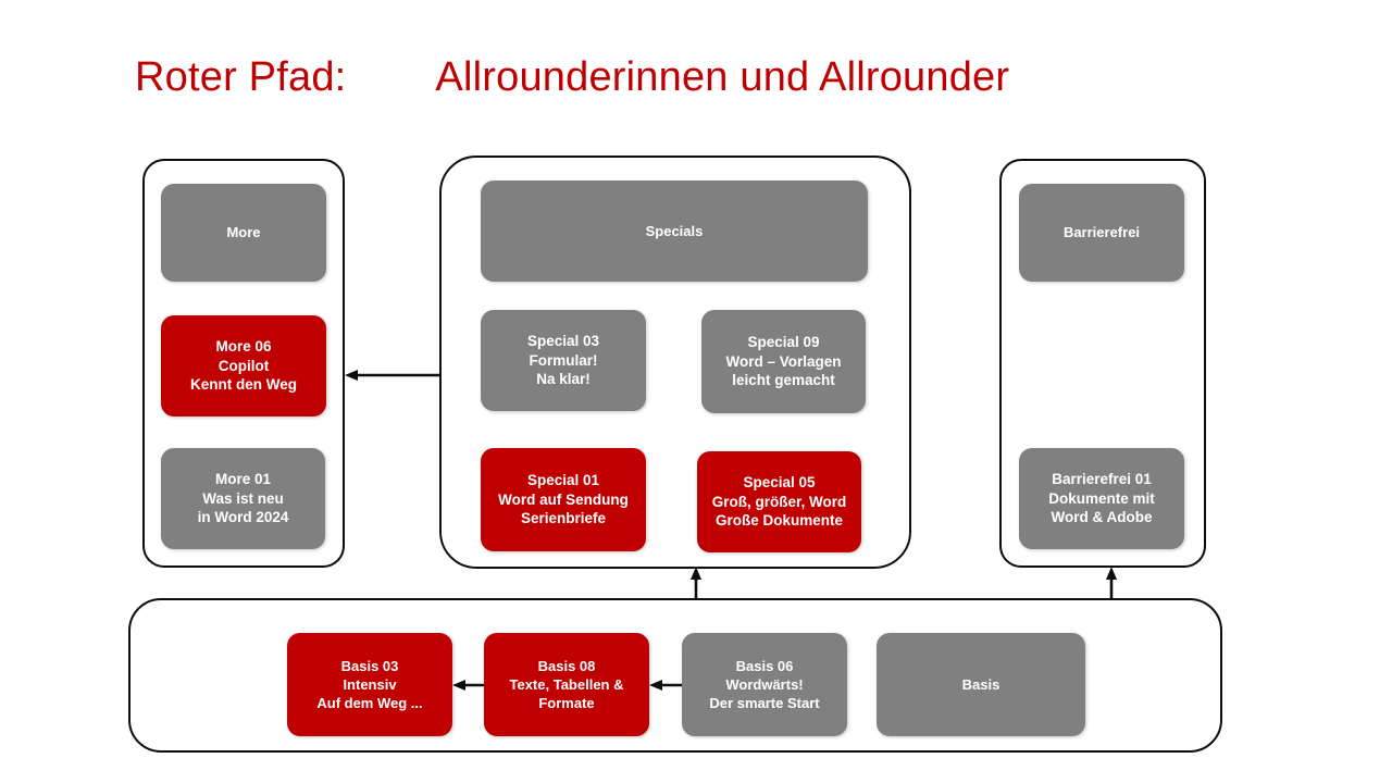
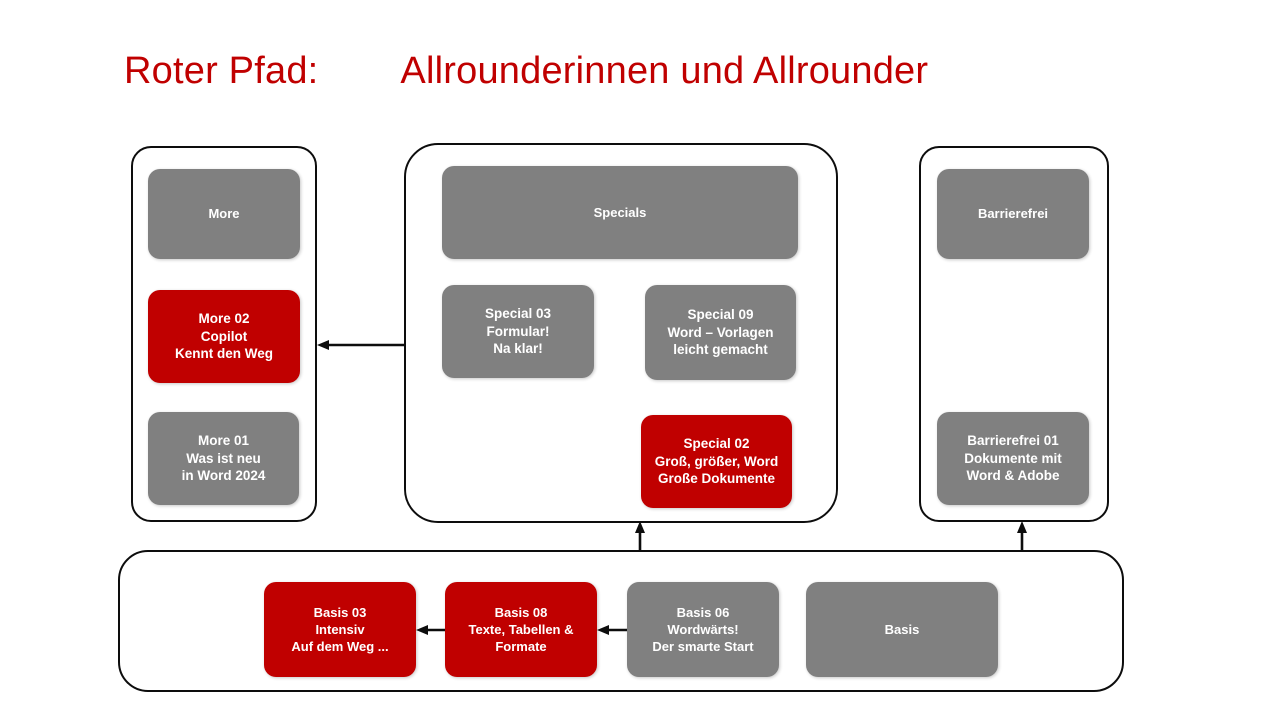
  Roter Pfad:
  Allrounderinnen und Allrounder
  More
- More 06
+ More 02
  Copilot
  Kennt den Weg
  More 01
  Was ist neu
  in Word 2024
  Specials
  Special 03
  Formular!
  Na klar!
  Special 09
  Word – Vorlagen
  leicht gemacht
- Special 01
- Word auf Sendung
- Serienbriefe
- Special 05
+ Special 02
  Groß, größer, Word
  Große Dokumente
  Barrierefrei
  Barrierefrei 01
  Dokumente mit
  Word & Adobe
  Basis 03
  Intensiv
  Auf dem Weg ...
  Basis 08
  Texte, Tabellen &
  Formate
  Basis 06
  Wordwärts!
  Der smarte Start
  Basis
